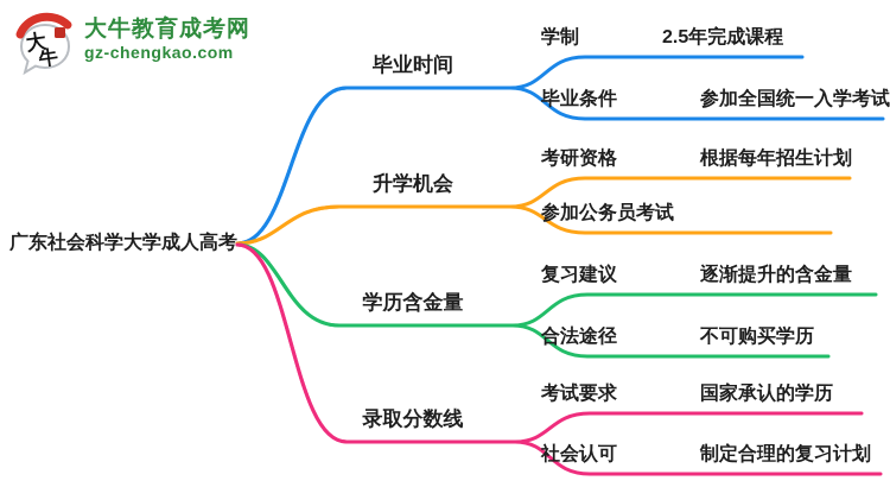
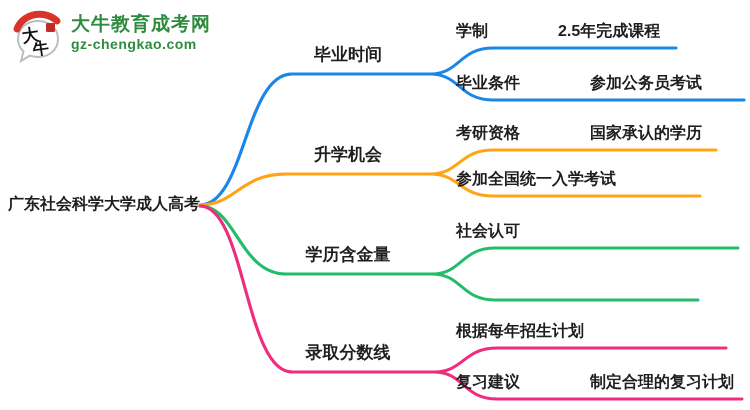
  大牛教育成考网
  gz-chengkao.com
  广东社会科学大学成人高考
  毕业时间
  升学机会
  学历含金量
  录取分数线
  学制
  2.5年完成课程
  毕业条件
- 参加全国统一入学考试
+ 参加公务员考试
  考研资格
- 根据每年招生计划
+ 国家承认的学历
- 参加公务员考试
+ 参加全国统一入学考试
- 复习建议
+ 社会认可
- 逐渐提升的含金量
- 合法途径
- 不可购买学历
- 考试要求
- 国家承认的学历
+ 根据每年招生计划
- 社会认可
+ 复习建议
  制定合理的复习计划
